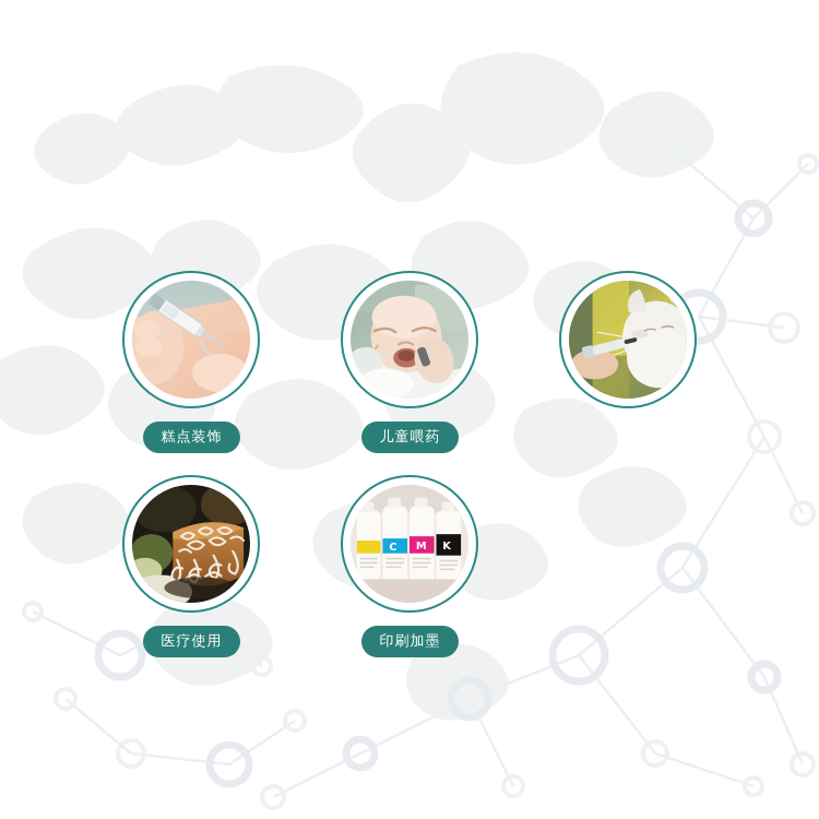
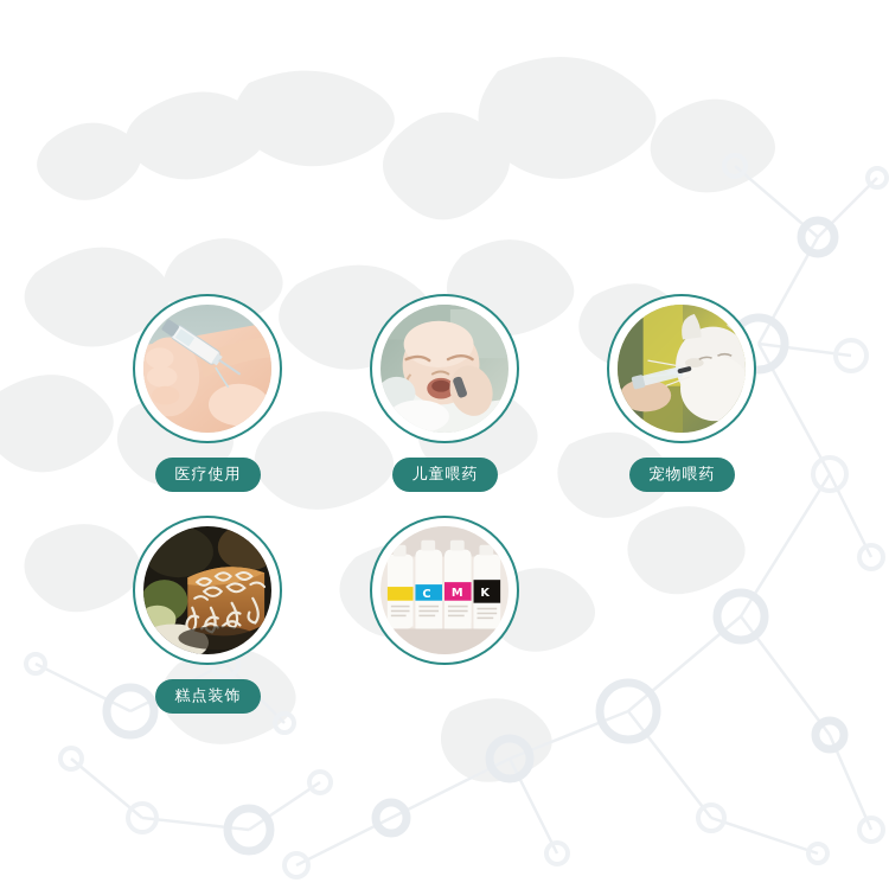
- 糕点装饰
+ 医疗使用
  儿童喂药
+ 宠物喂药
- 医疗使用
+ 糕点装饰
  C
  M
  K
- 印刷加墨
